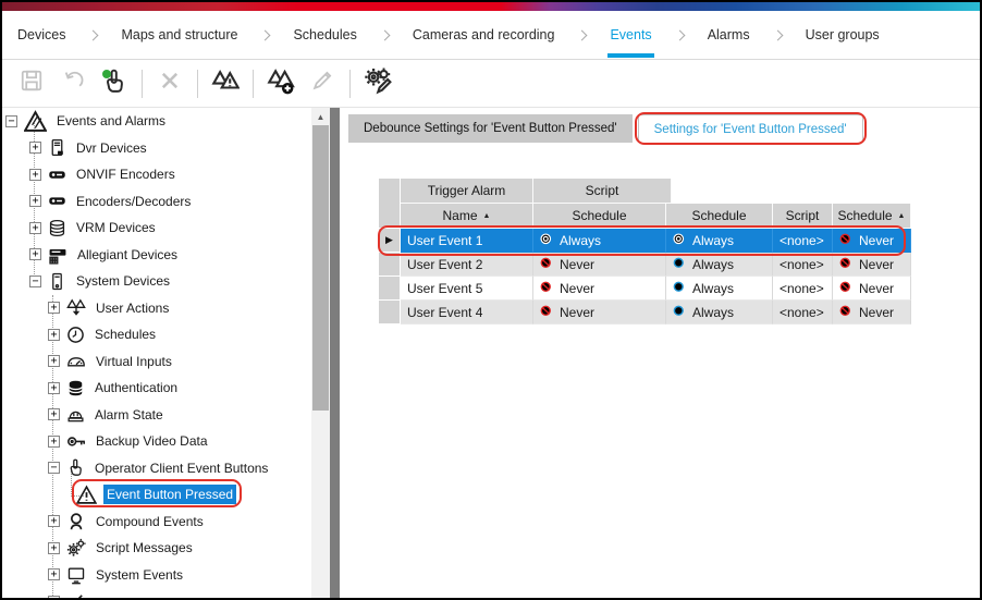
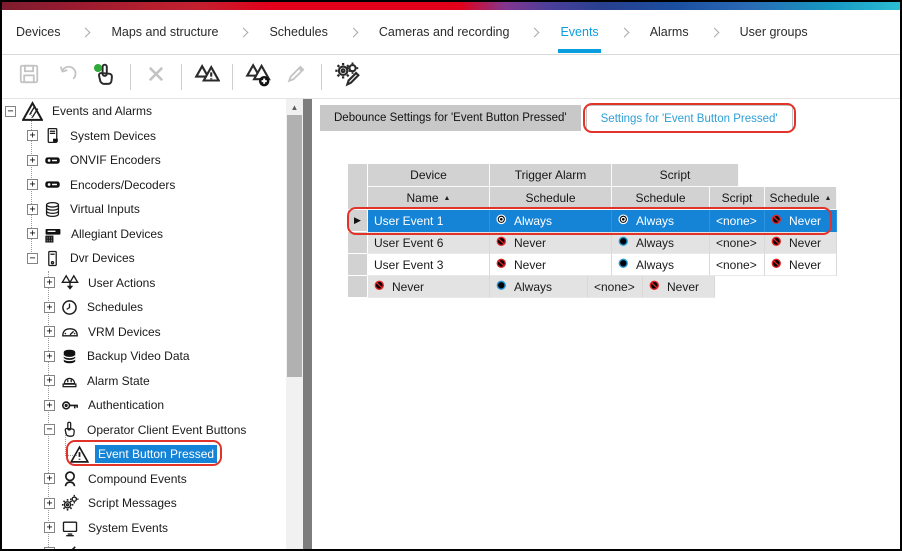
  Devices
  Maps and structure
  Schedules
  Cameras and recording
  Events
  Alarms
  User groups
  −
  Events and Alarms
  +
- Dvr Devices
+ System Devices
  +
  ONVIF Encoders
  +
  Encoders/Decoders
  +
- VRM Devices
+ Virtual Inputs
  +
  Allegiant Devices
  −
- System Devices
+ Dvr Devices
  +
  User Actions
  +
  Schedules
  +
- Virtual Inputs
+ VRM Devices
  +
- Authentication
+ Backup Video Data
  +
  Alarm State
  +
- Backup Video Data
+ Authentication
  −
  Operator Client Event Buttons
  Event Button Pressed
  +
  Compound Events
  +
  Script Messages
  +
  System Events
  ▲
  Debounce Settings for 'Event Button Pressed'
  Settings for 'Event Button Pressed'
  ▶
+ Device
  Trigger Alarm
  Script
  Name
  Schedule
  Schedule
  Script
  Schedule
  User Event 1
  Always
  Always
  <none>
  Never
- User Event 2
+ User Event 6
  Never
  Always
  <none>
  Never
- User Event 5
+ User Event 3
  Never
  Always
  <none>
  Never
- User Event 4
  Never
  Always
  <none>
  Never
